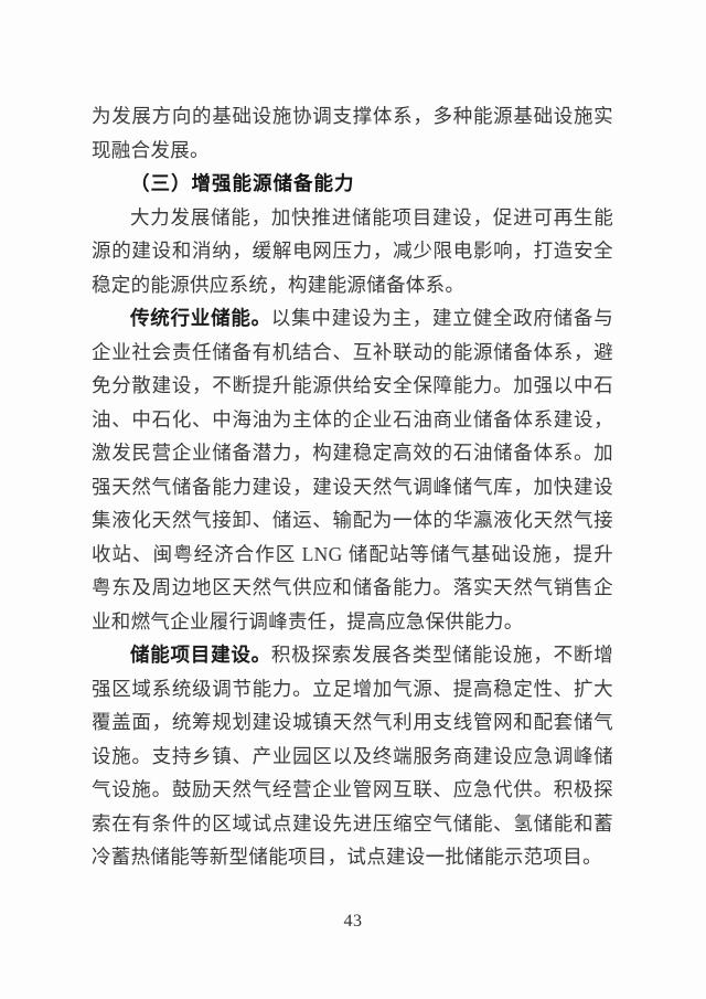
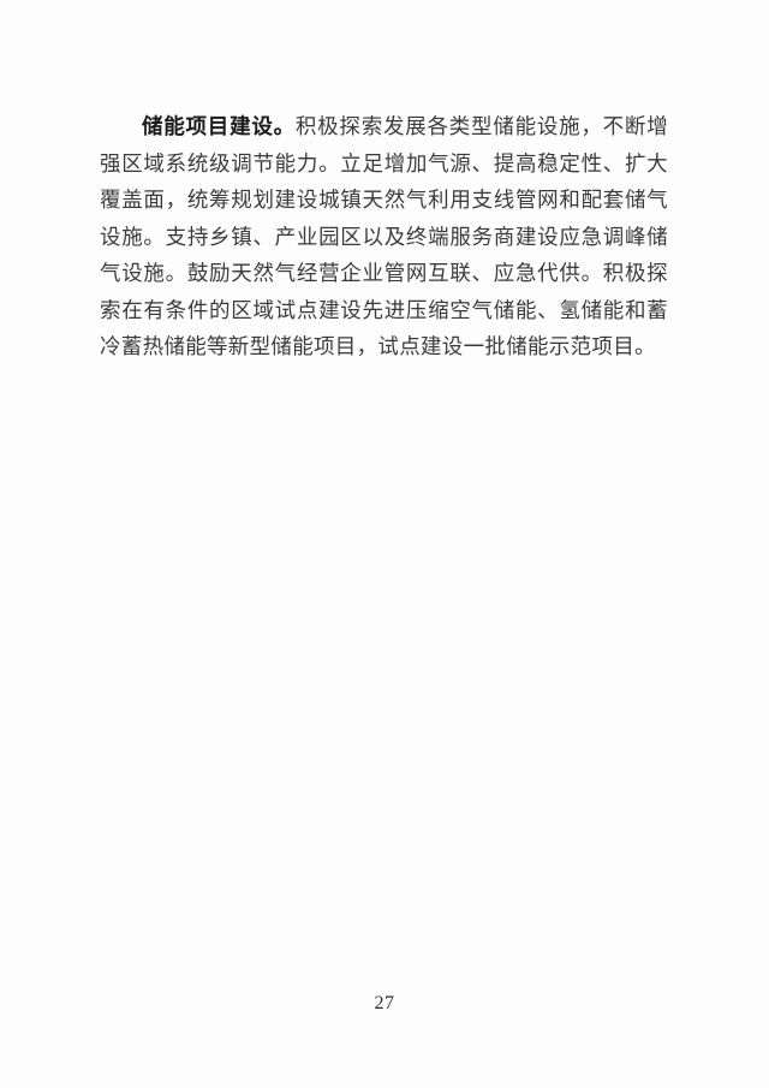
- 为发展方向的基础设施协调支撑体系，多种能源基础设施实现融合发展。
- （三）增强能源储备能力
- 大力发展储能，加快推进储能项目建设，促进可再生能源的建设和消纳，缓解电网压力，减少限电影响，打造安全稳定的能源供应系统，构建能源储备体系。
- 传统行业储能。以集中建设为主，建立健全政府储备与企业社会责任储备有机结合、互补联动的能源储备体系，避免分散建设，不断提升能源供给安全保障能力。加强以中石油、中石化、中海油为主体的企业石油商业储备体系建设，激发民营企业储备潜力，构建稳定高效的石油储备体系。加强天然气储备能力建设，建设天然气调峰储气库，加快建设集液化天然气接卸、储运、输配为一体的华瀛液化天然气接收站、闽粤经济合作区 LNG 储配站等储气基础设施，提升粤东及周边地区天然气供应和储备能力。落实天然气销售企业和燃气企业履行调峰责任，提高应急保供能力。
  储能项目建设。积极探索发展各类型储能设施，不断增强区域系统级调节能力。立足增加气源、提高稳定性、扩大覆盖面，统筹规划建设城镇天然气利用支线管网和配套储气设施。支持乡镇、产业园区以及终端服务商建设应急调峰储气设施。鼓励天然气经营企业管网互联、应急代供。积极探索在有条件的区域试点建设先进压缩空气储能、氢储能和蓄冷蓄热储能等新型储能项目，试点建设一批储能示范项目。
- 43
+ 27
